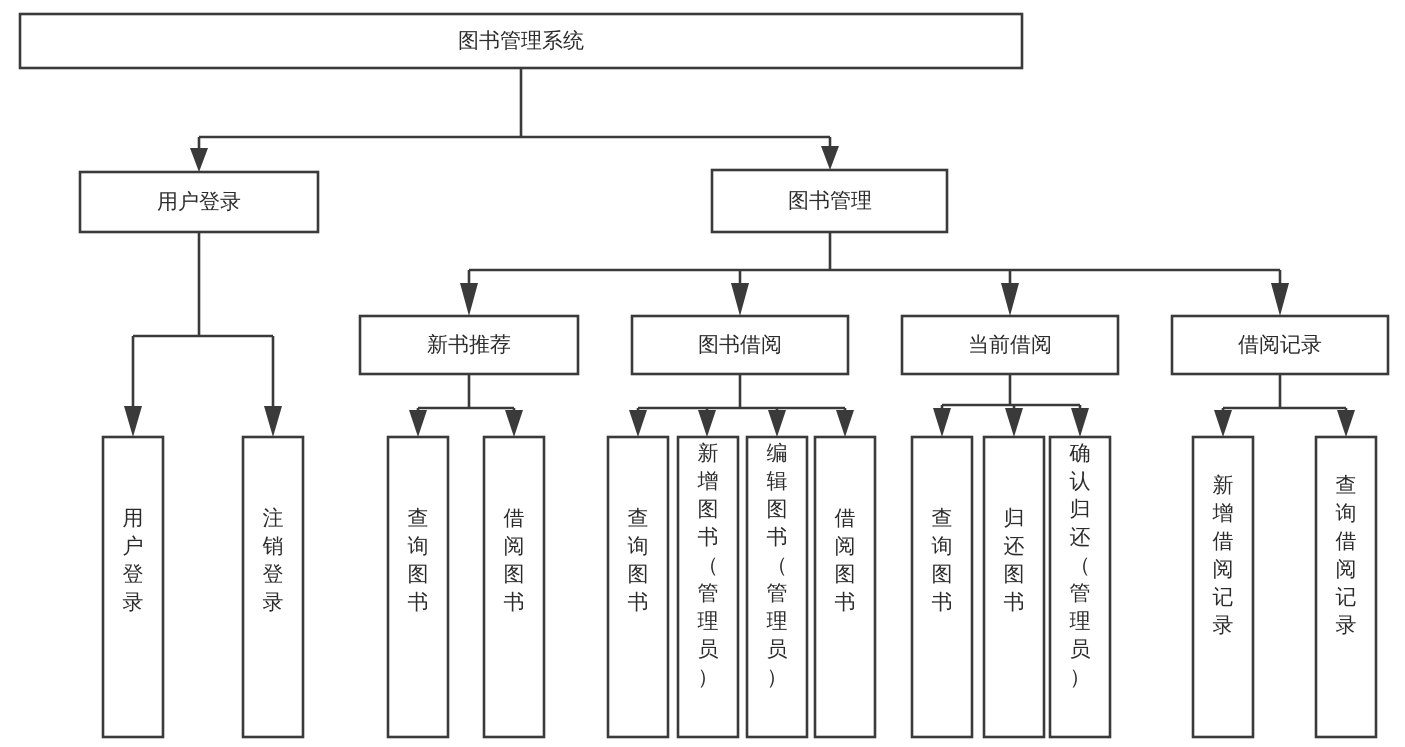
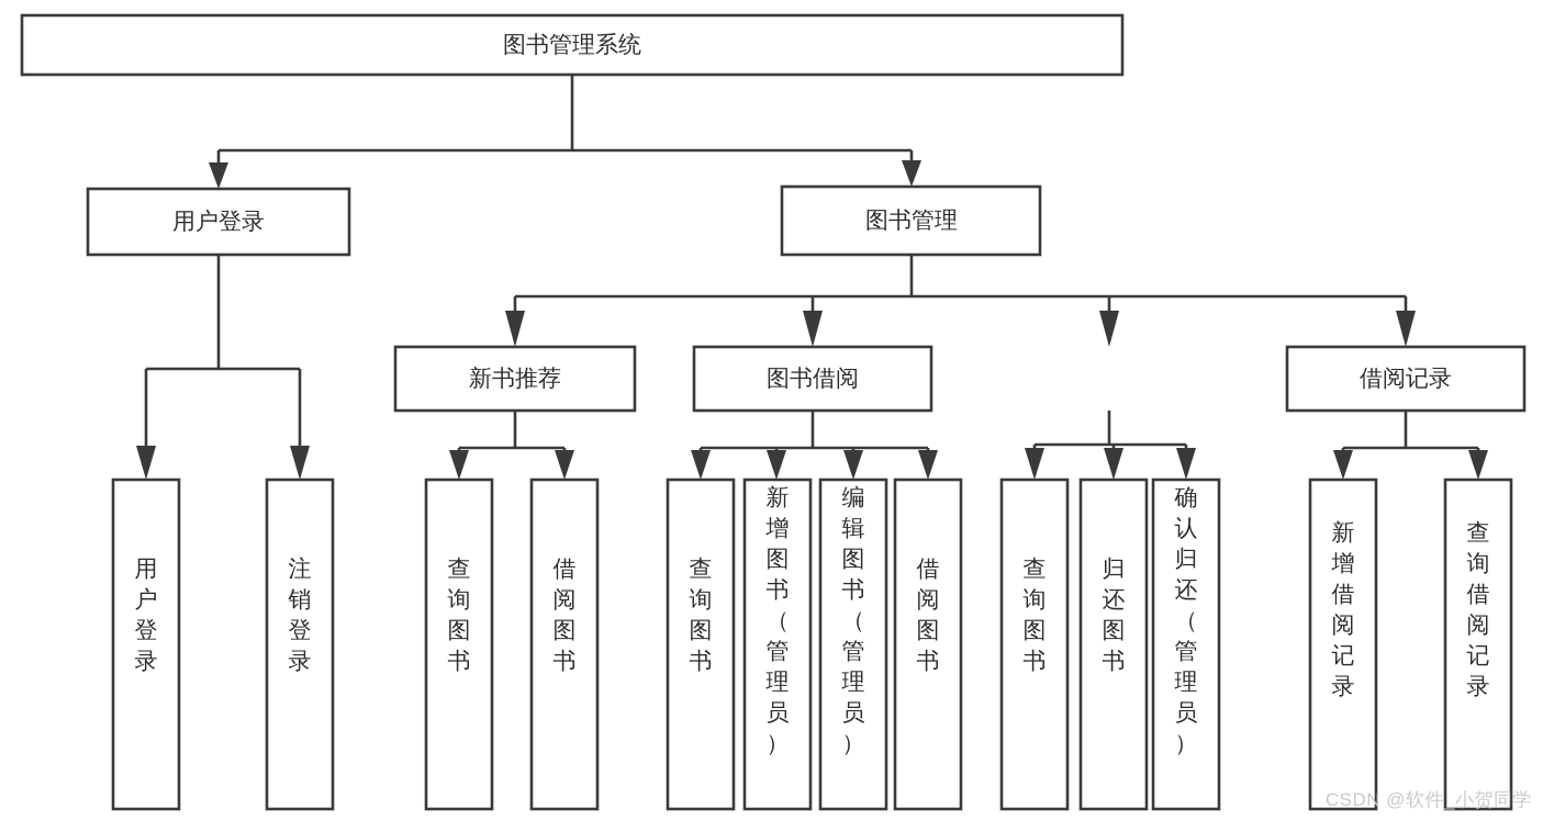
  图书管理系统
  用户登录
  图书管理
  新书推荐
  图书借阅
- 当前借阅
  借阅记录
  用户登录
  注销登录
  查询图书
  借阅图书
  查询图书
  新增图书（管理员）
  编辑图书（管理员）
  借阅图书
  查询图书
  归还图书
  确认归还（管理员）
  新增借阅记录
  查询借阅记录
+ CSDN @软件_小贺同学
